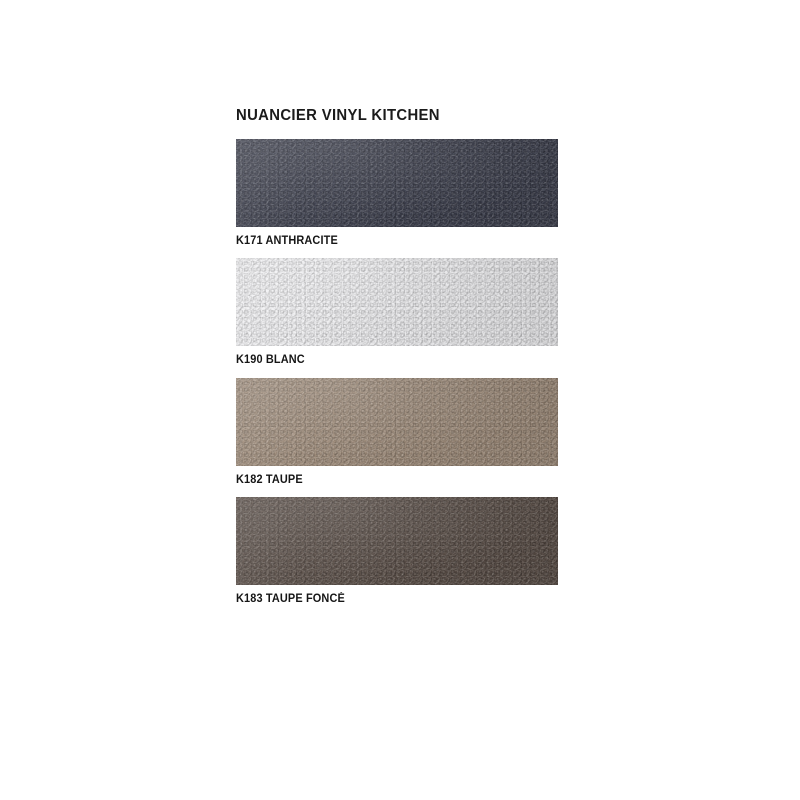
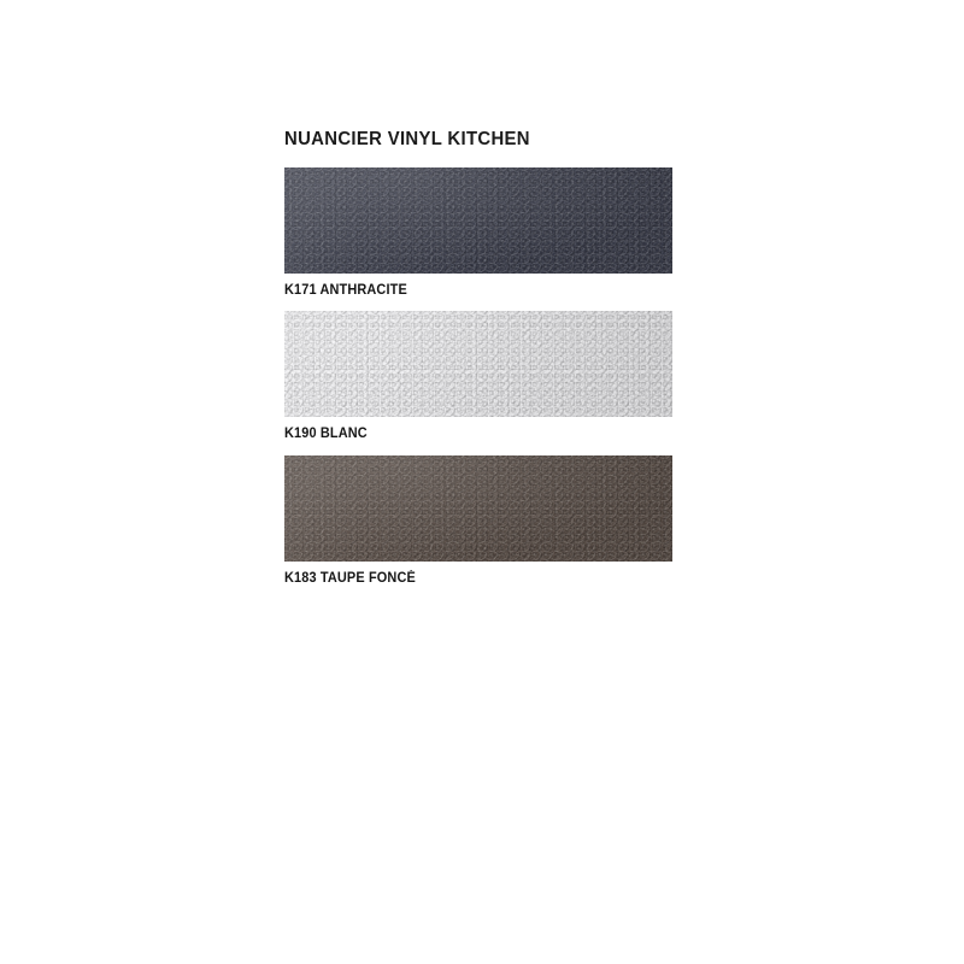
  NUANCIER VINYL KITCHEN
  K171 ANTHRACITE
  K190 BLANC
- K182 TAUPE
  K183 TAUPE FONCÉ
